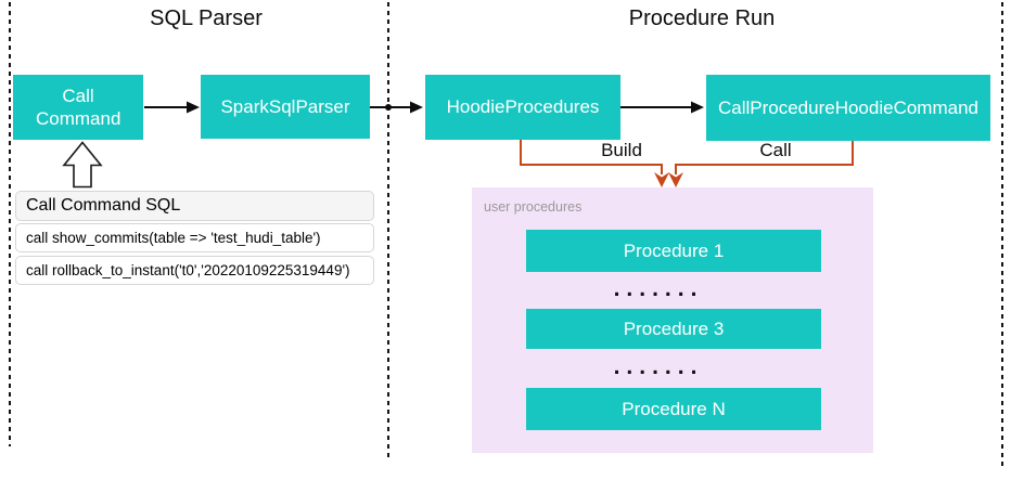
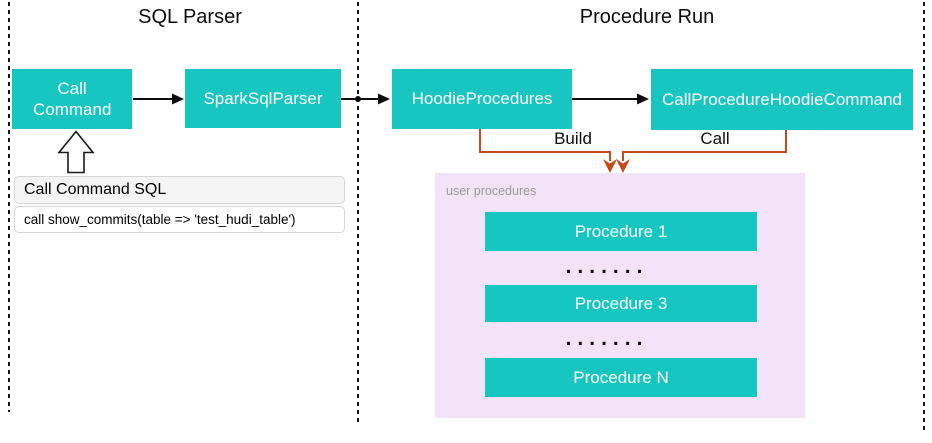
  SQL Parser
  Procedure Run
  Call Command
  SparkSqlParser
  HoodieProcedures
  CallProcedureHoodieCommand
  Build
  Call
  Call Command SQL
  call show_commits(table => 'test_hudi_table')
- call rollback_to_instant('t0','20220109225319449')
  user procedures
  Procedure 1
  .......
  Procedure 3
  .......
  Procedure N
